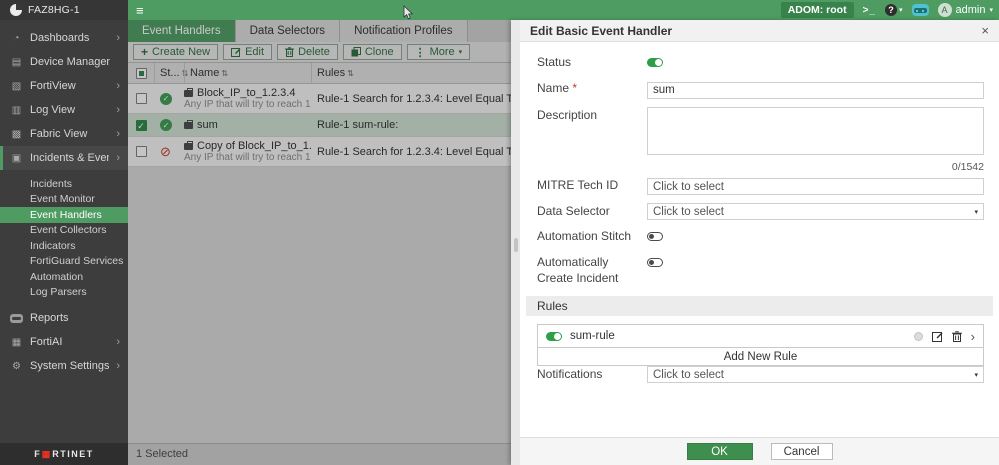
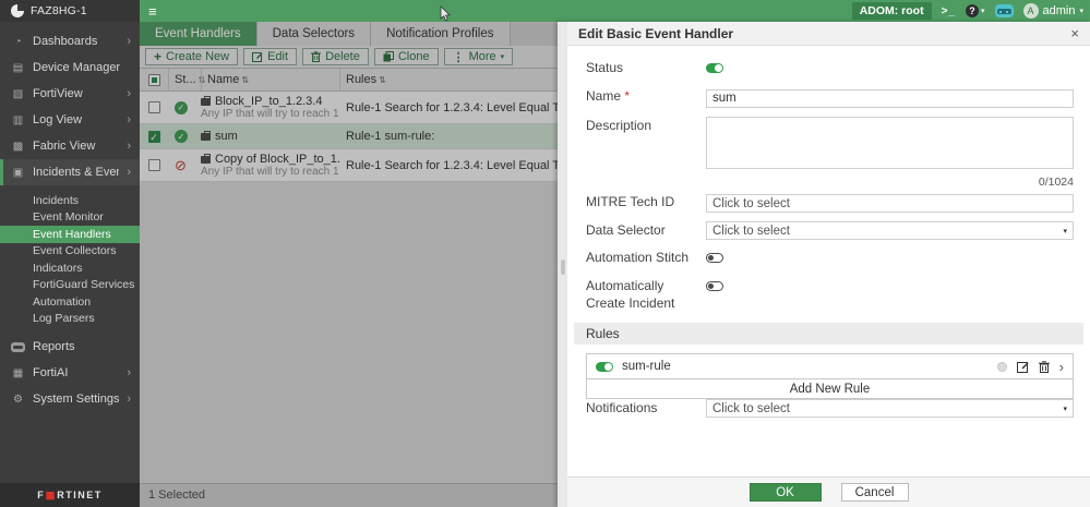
  FAZ8HG-1
  ≡
  ADOM: root
  >_
  ?
  A
  admin
  ◔
  Dashboards
  ›
  ▤
  Device Manager
  ▧
  FortiView
  ›
  ▥
  Log View
  ›
  ▩
  Fabric View
  ›
  ▣
  Incidents & Eve
  ›
  Incidents
  Event Monitor
  Event Handlers
  Event Collectors
  Indicators
  FortiGuard Services
  Automation
  Log Parsers
  Reports
  ▦
  FortiAI
  ›
  ⚙
  System Settings
  ›
  F
  ▦
  RTINET
  Event Handlers
  Data Selectors
  Notification Profiles
  +
  Create New
  Edit
  Delete
  Clone
  ⋮
  More
  St...
  ⇅
  Name
  ⇅
  Rules
  ⇅
  ✓
  Block_IP_to_1.2.3.4
  Any IP that will try to reach 1
  ✓
  sum
  Rule-1 sum-rule:
  ⊘
  Copy of Block_IP_to_1.
  Any IP that will try to reach 1
  1 Selected
  Edit Basic Event Handler
  ×
  Status
  Name *
  sum
  Description
- 0/1542
+ 0/1024
  MITRE Tech ID
  Click to select
  Data Selector
  Click to select
  Automation Stitch
  Automatically Create Incident
  Rules
  sum-rule
  ›
  Add New Rule
  Notifications
  Click to select
  OK
  Cancel
